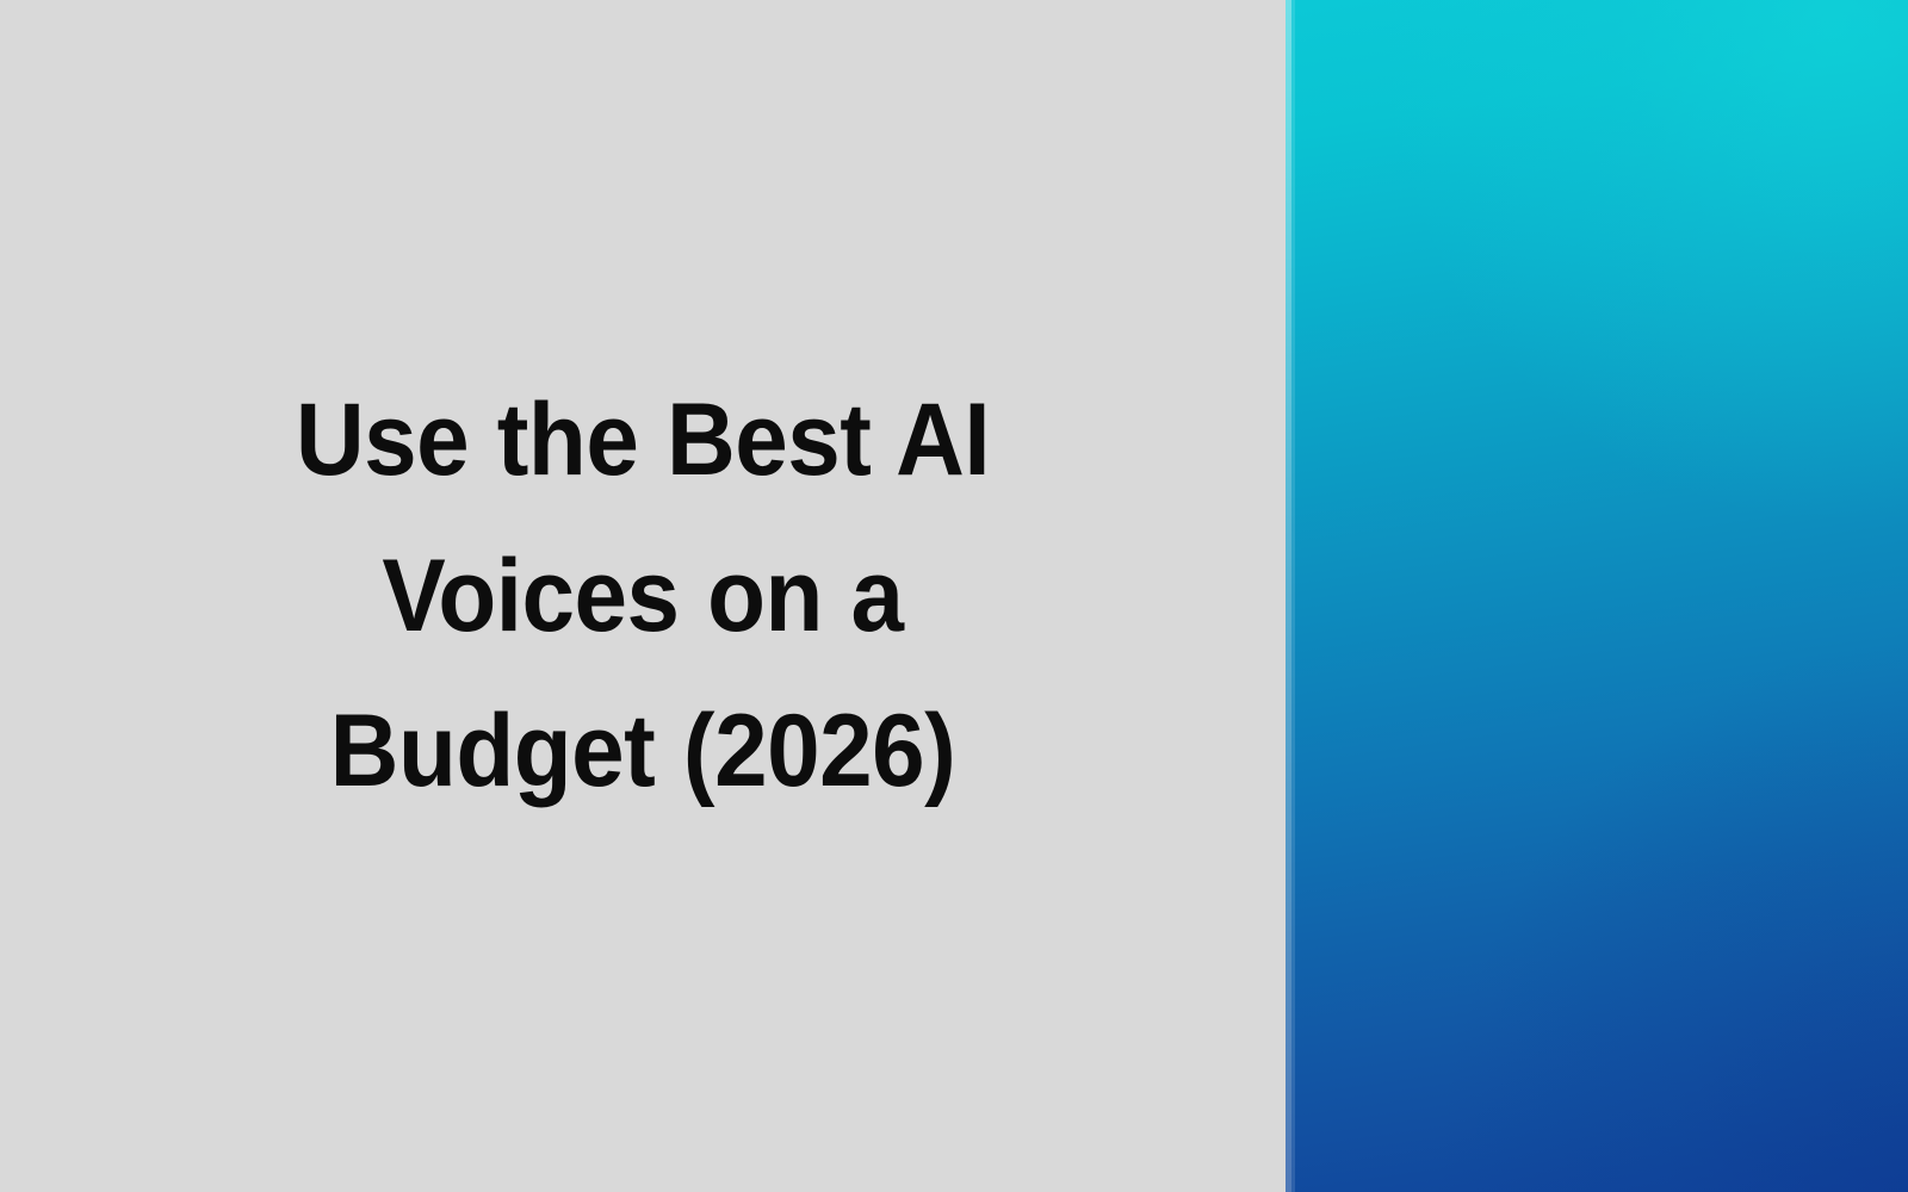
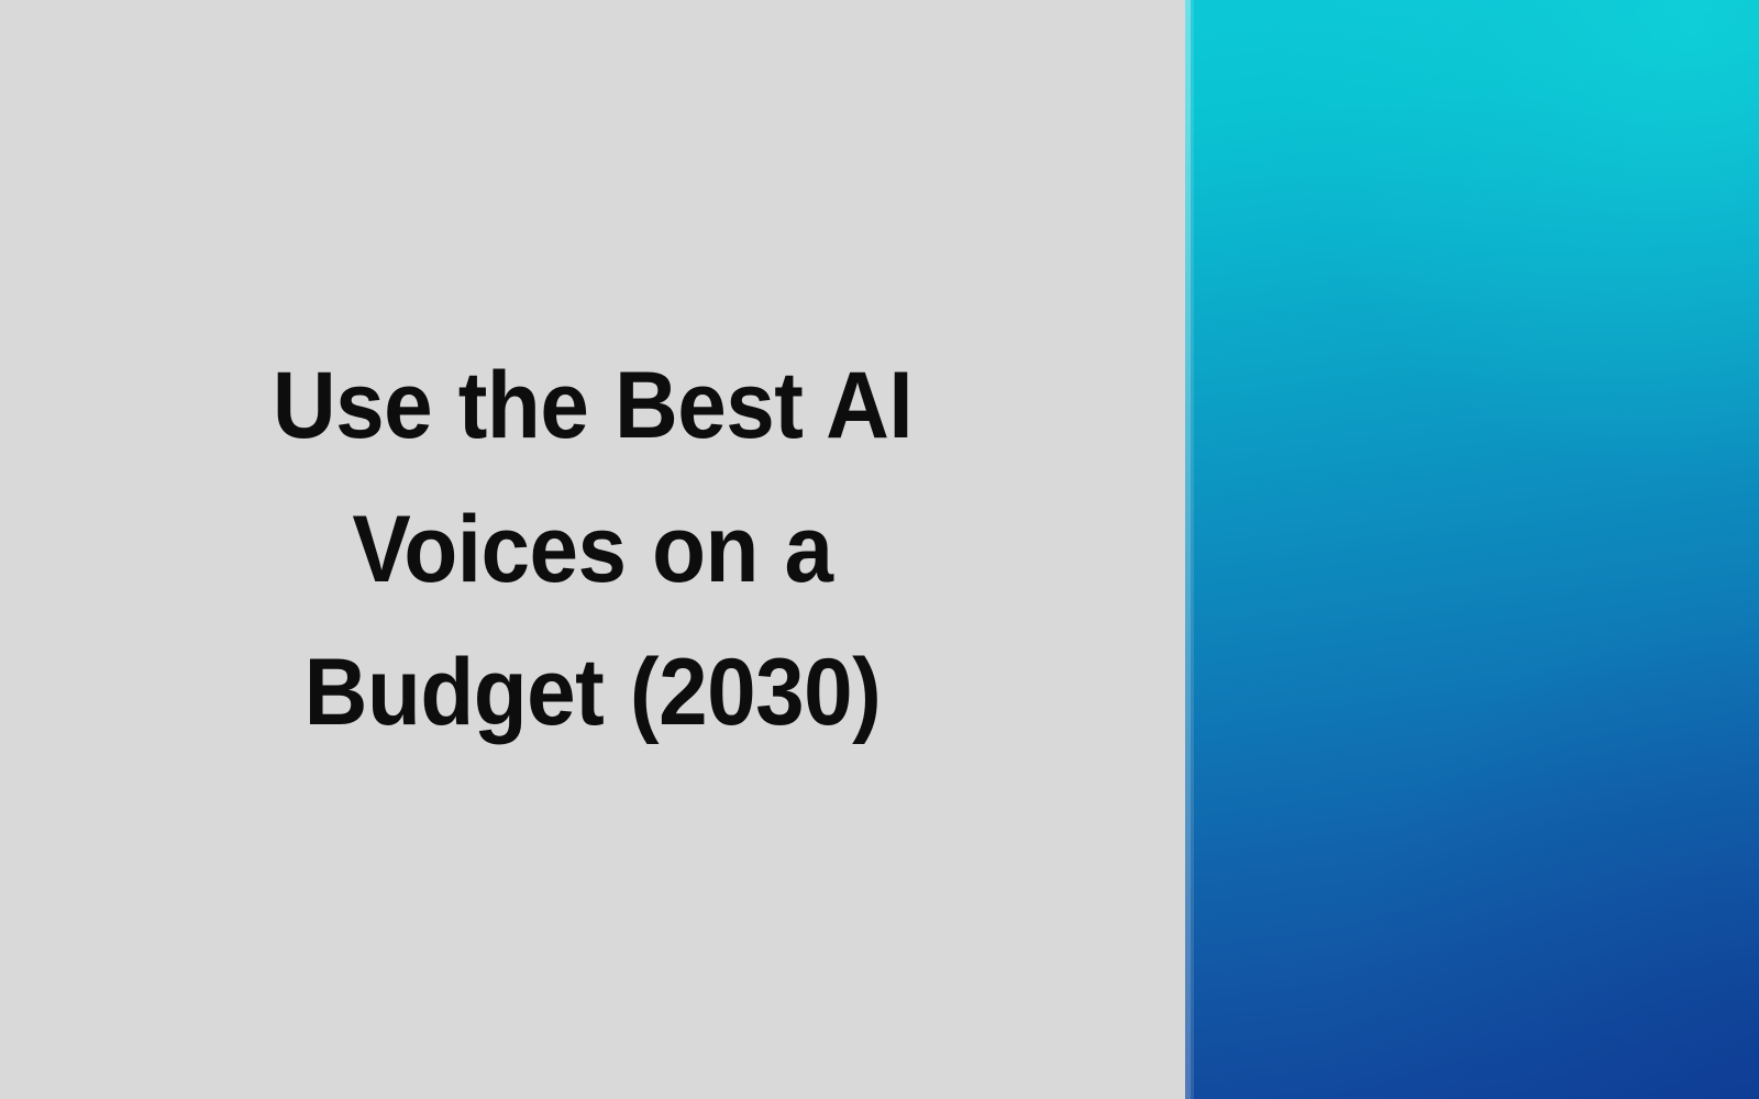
- Use the Best AI Voices on a Budget (2026)
+ Use the Best AI Voices on a Budget (2030)
